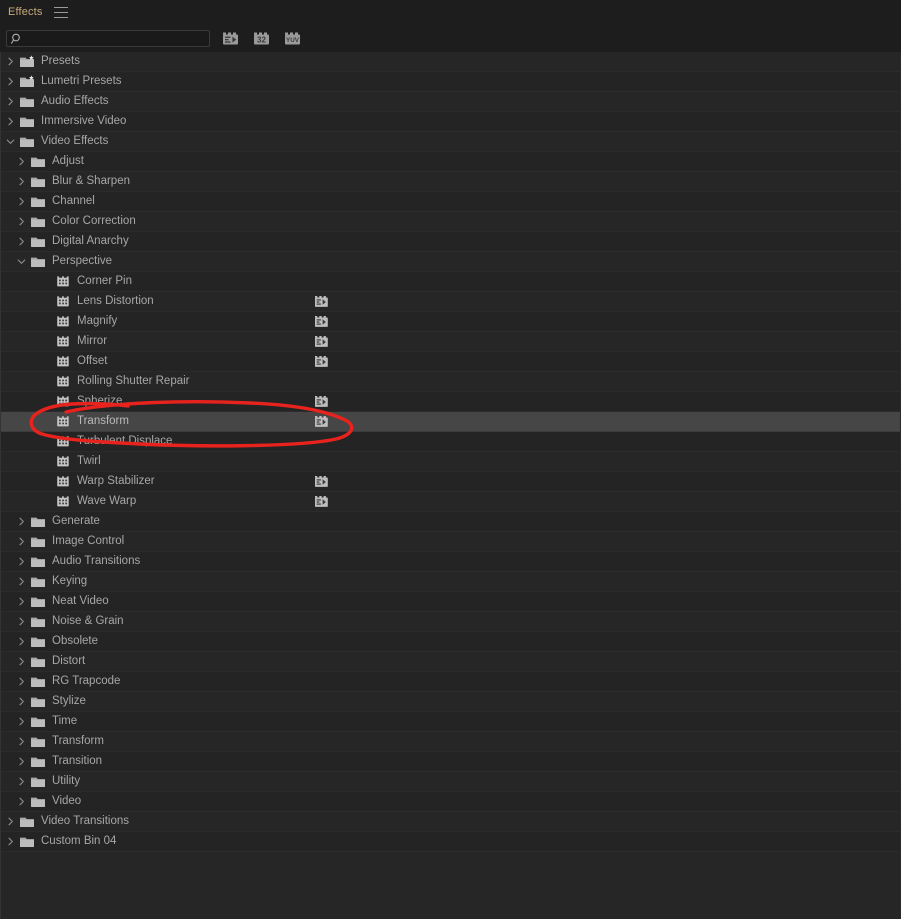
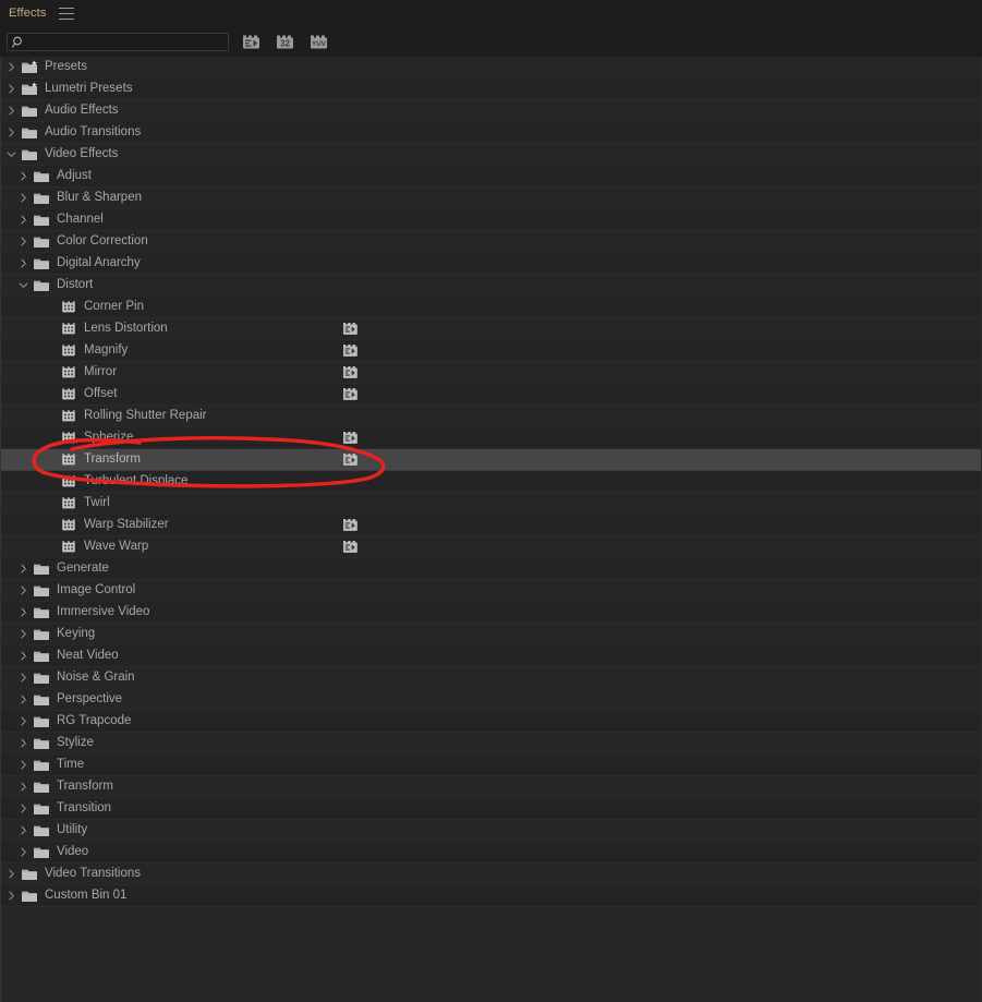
  Effects
  32
  Presets
  Lumetri Presets
  Audio Effects
- Immersive Video
+ Audio Transitions
  Video Effects
  Adjust
  Blur & Sharpen
  Channel
  Color Correction
  Digital Anarchy
- Perspective
+ Distort
  Corner Pin
  Lens Distortion
  Magnify
  Mirror
  Offset
  Rolling Shutter Repair
  Spherize
  Transform
  Twirl
  Warp Stabilizer
  Wave Warp
  Generate
  Image Control
- Audio Transitions
+ Immersive Video
  Keying
  Neat Video
  Noise & Grain
- Obsolete
- Distort
+ Perspective
  RG Trapcode
  Stylize
  Time
  Transform
  Transition
  Utility
  Video
  Video Transitions
- Custom Bin 04
+ Custom Bin 01
